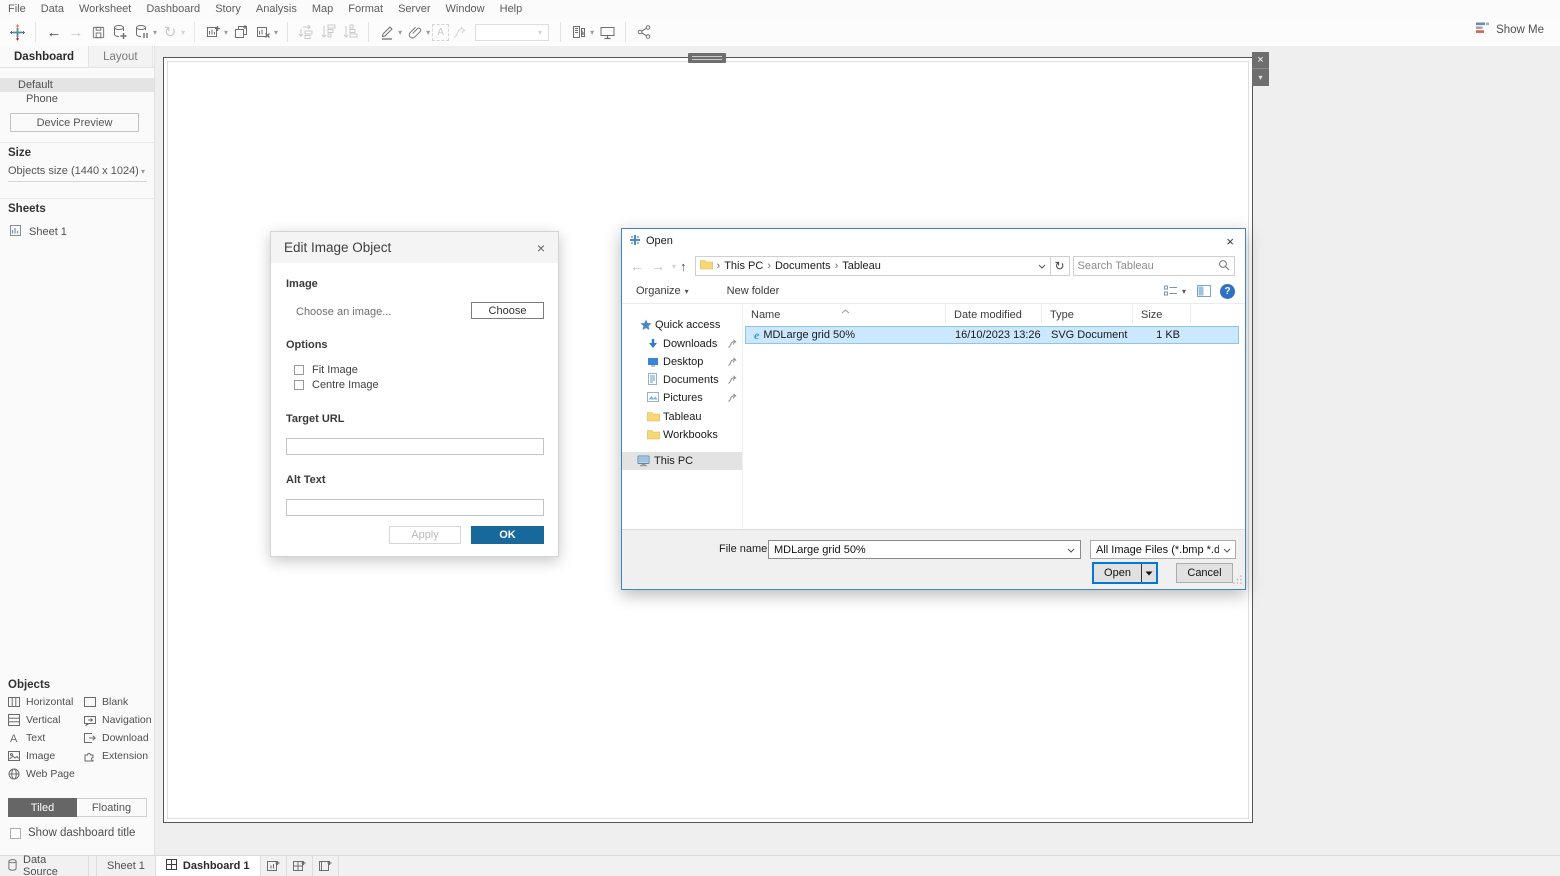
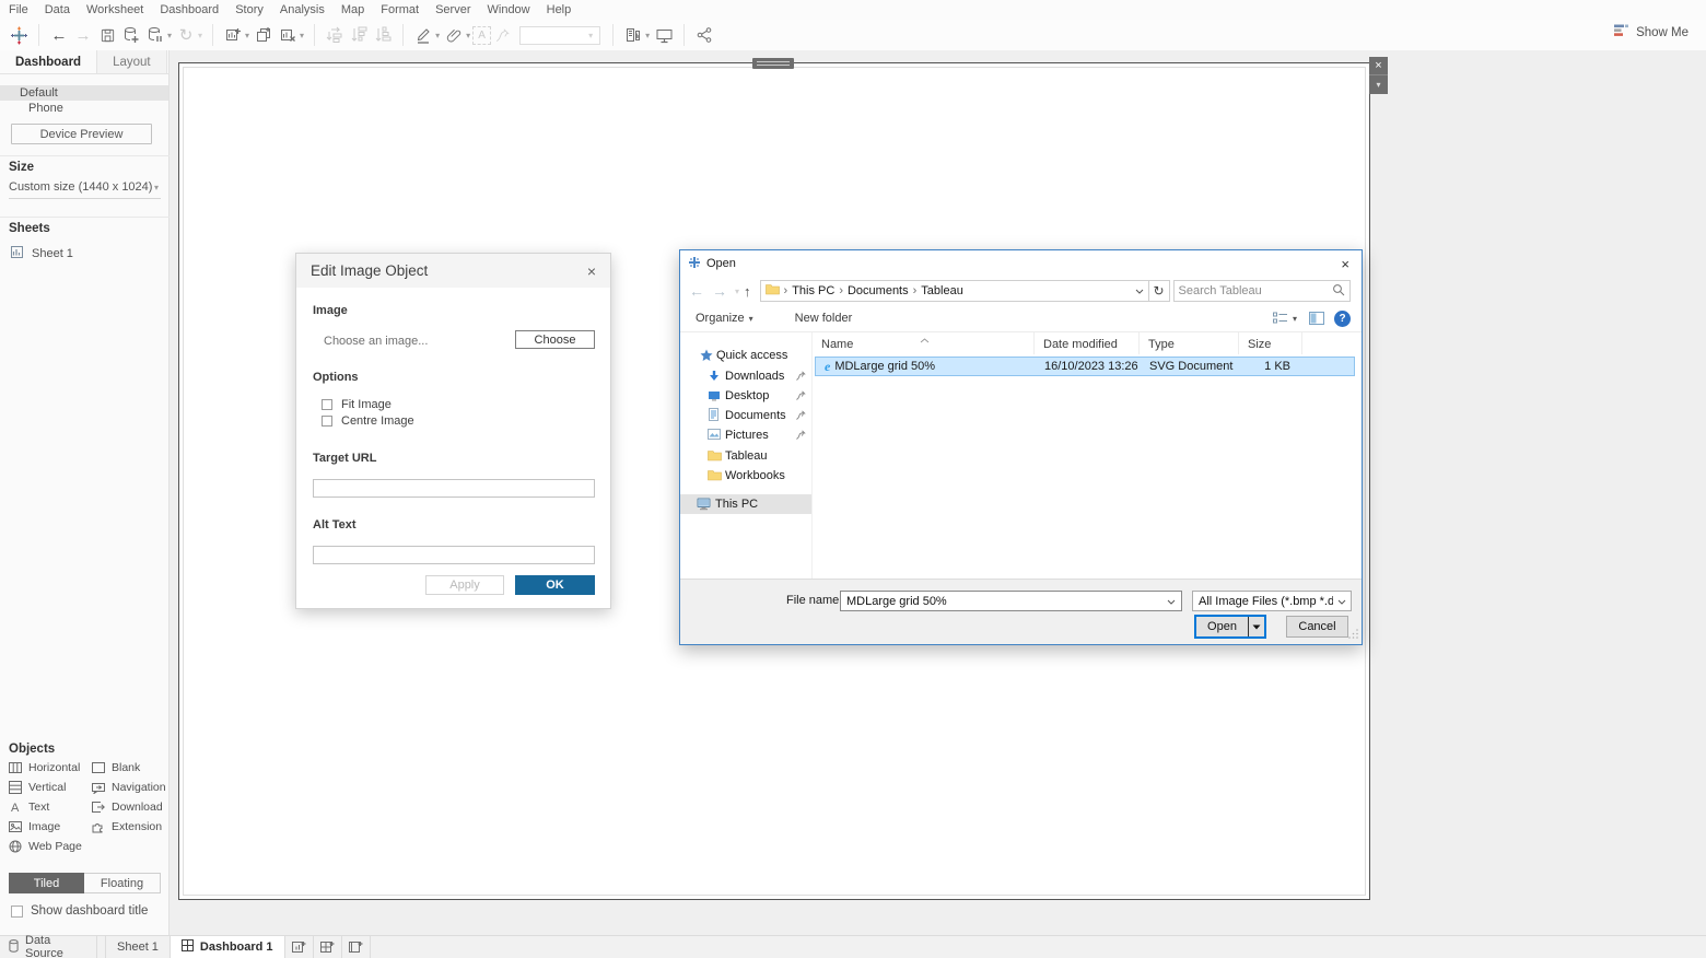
  File
  Data
  Worksheet
  Dashboard
  Story
  Analysis
  Map
  Format
  Server
  Window
  Help
  ←
  →
  ▾
  ↻
  ▾
  ▾
  ▾
  ▾
  ▾
  A
  ▾
  ▾
  Show Me
  Dashboard
  Layout
  Default
  Phone
  Device Preview
  Size
- Objects size (1440 x 1024)
+ Custom size (1440 x 1024)
  ▾
  Sheets
  Sheet 1
  Objects
  Horizontal
  Blank
  Vertical
  Navigation
  A
  Text
  Download
  Image
  Extension
  Web Page
  Tiled
  Floating
  Show dashboard title
  ×
  ▾
  Edit Image Object
  ×
  Image
  Choose an image...
  Choose
  Options
  Fit Image
  Centre Image
  Target URL
  Alt Text
  Apply
  OK
  Open
  ×
  ←
  →
  ▾
  ↑
  ›
  This PC
  ›
  Documents
  ›
  Tableau
  ↻
  Search Tableau
  Organize
  ▾
  New folder
  ▾
  ?
  Quick access
  Downloads
  Desktop
  Documents
  Pictures
  Tableau
  Workbooks
  This PC
  Name
  Date modified
  Type
  Size
  e
  MDLarge grid 50%
  16/10/2023 13:26
  SVG Document
  1 KB
  File name
  MDLarge grid 50%
  All Image Files (*.bmp *.d
  Open
  Cancel
  Data Source
  Sheet 1
  Dashboard 1
